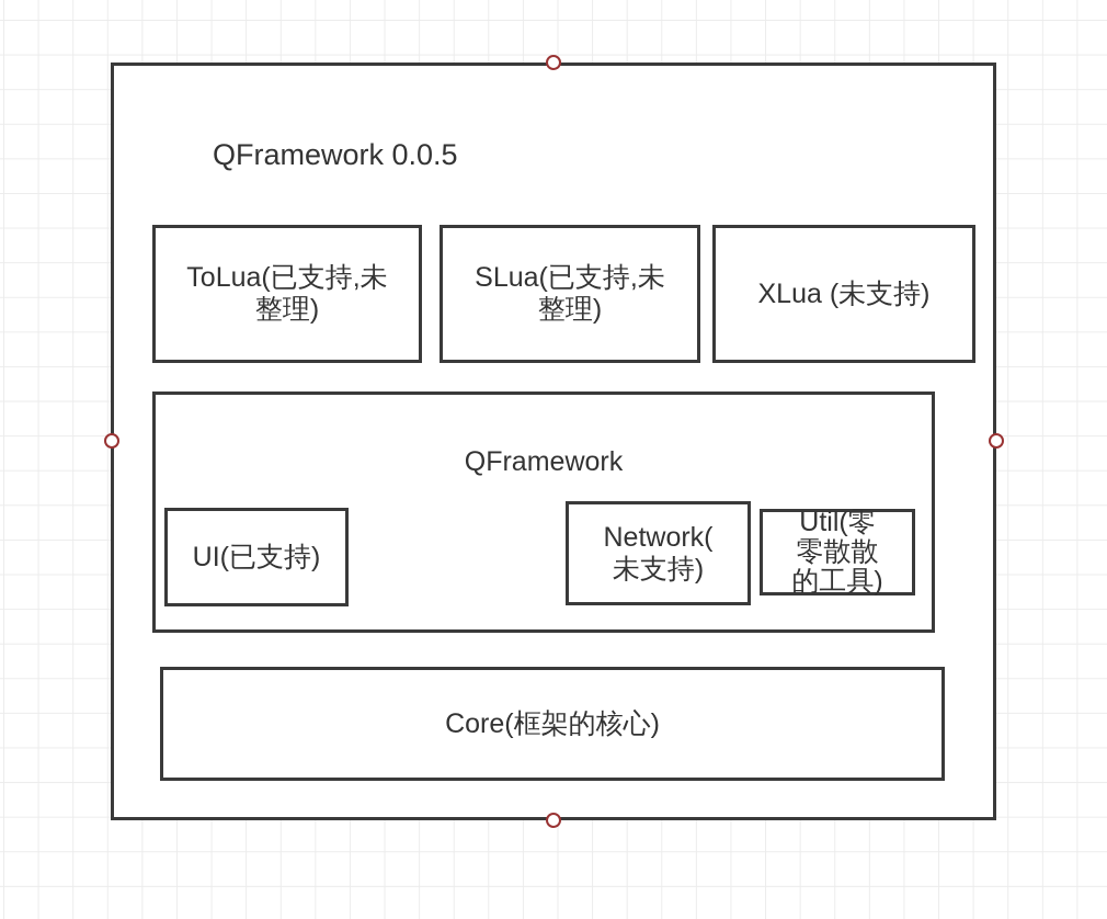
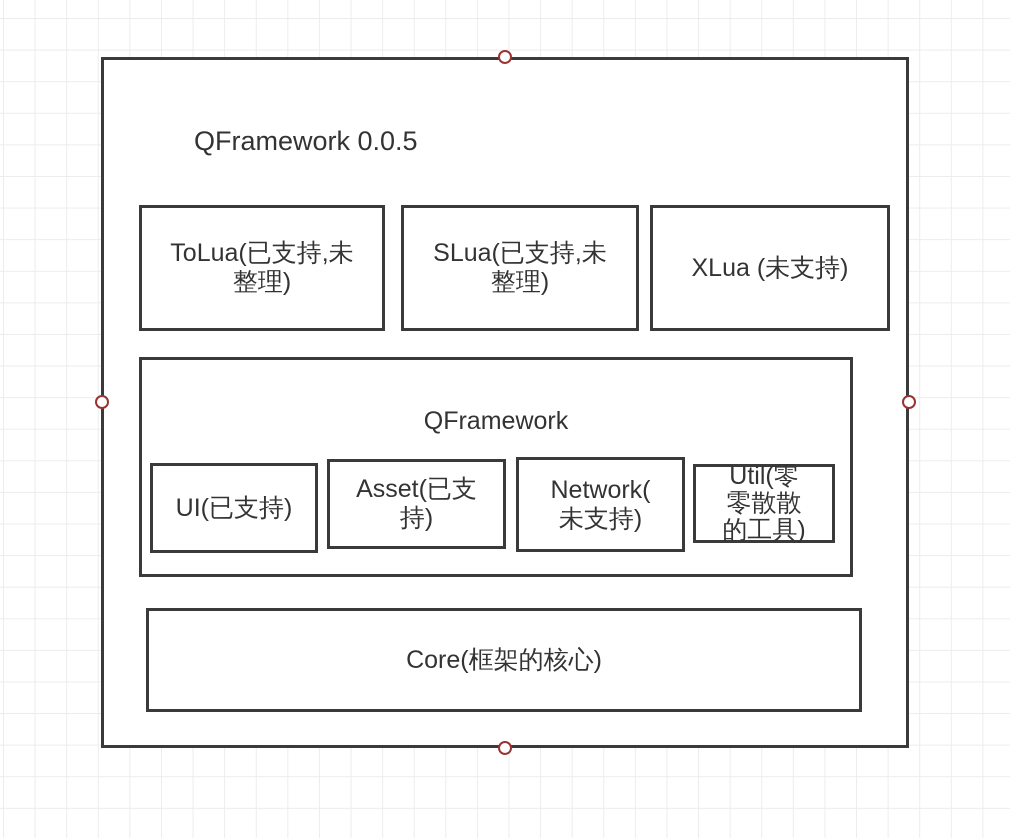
  QFramework 0.0.5
  ToLua(已支持,未
  整理)
  SLua(已支持,未
  整理)
  XLua (未支持)
  QFramework
  UI(已支持)
+ Asset(已支
+ 持)
  Network(
  未支持)
  Util(零
  零散散
  的工具)
  Core(框架的核心)
